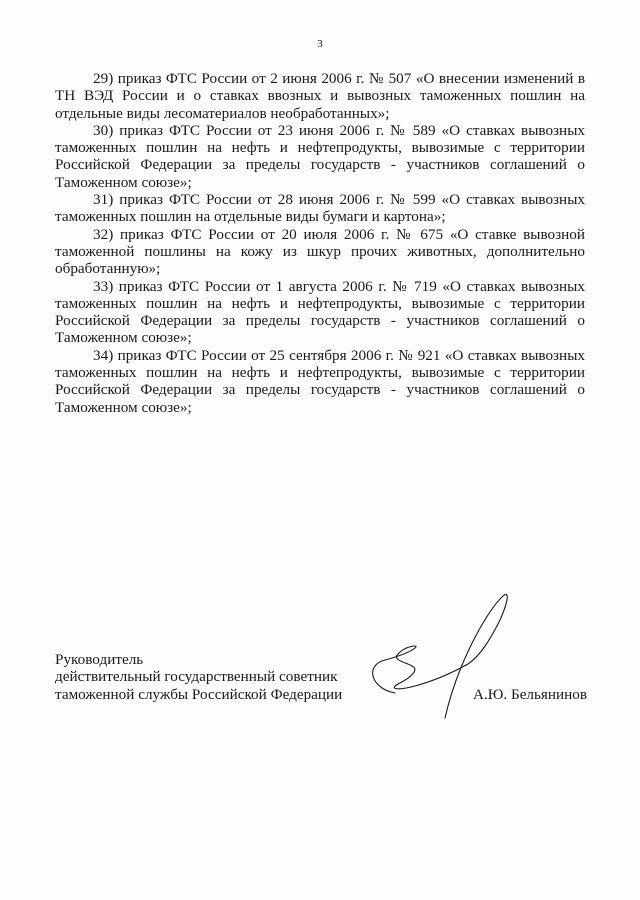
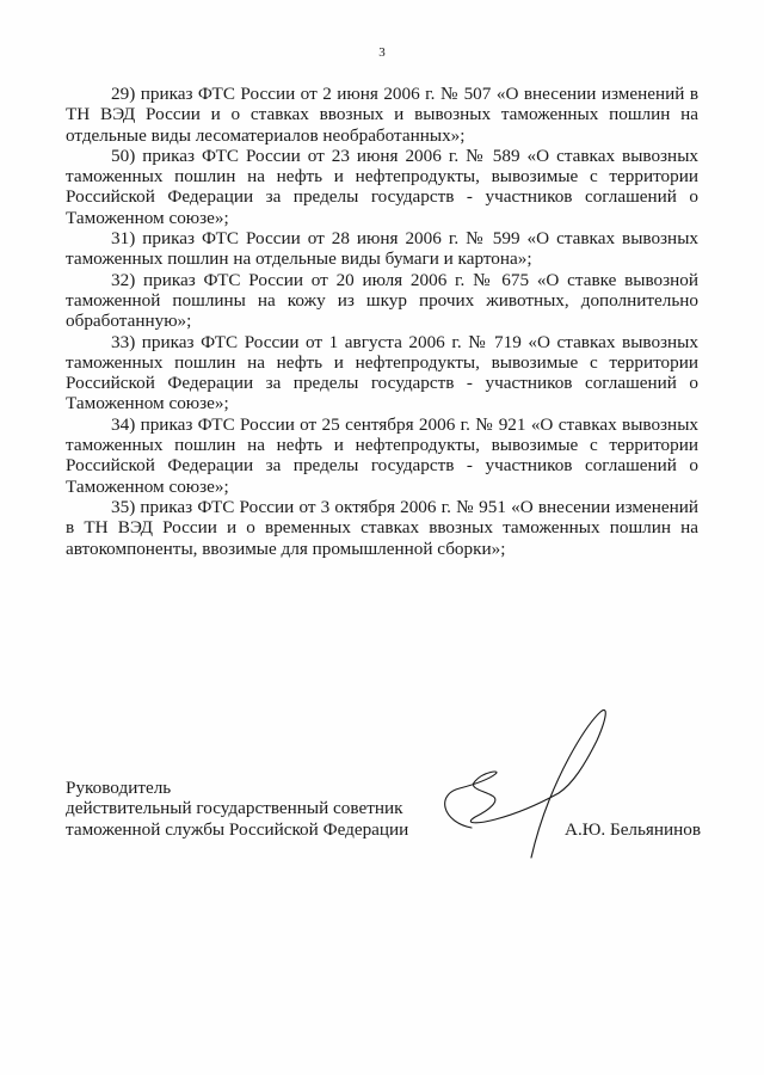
  3
  29) приказ ФТС России от 2 июня 2006 г. № 507 «О внесении изменений в ТН ВЭД России и о ставках ввозных и вывозных таможенных пошлин на отдельные виды лесоматериалов необработанных»;
- 30) приказ ФТС России от 23 июня 2006 г. № 589 «О ставках вывозных таможенных пошлин на нефть и нефтепродукты, вывозимые с территории Российской Федерации за пределы государств - участников соглашений о Таможенном союзе»;
+ 50) приказ ФТС России от 23 июня 2006 г. № 589 «О ставках вывозных таможенных пошлин на нефть и нефтепродукты, вывозимые с территории Российской Федерации за пределы государств - участников соглашений о Таможенном союзе»;
  31) приказ ФТС России от 28 июня 2006 г. № 599 «О ставках вывозных таможенных пошлин на отдельные виды бумаги и картона»;
  32) приказ ФТС России от 20 июля 2006 г. № 675 «О ставке вывозной таможенной пошлины на кожу из шкур прочих животных, дополнительно обработанную»;
  33) приказ ФТС России от 1 августа 2006 г. № 719 «О ставках вывозных таможенных пошлин на нефть и нефтепродукты, вывозимые с территории Российской Федерации за пределы государств - участников соглашений о Таможенном союзе»;
  34) приказ ФТС России от 25 сентября 2006 г. № 921 «О ставках вывозных таможенных пошлин на нефть и нефтепродукты, вывозимые с территории Российской Федерации за пределы государств - участников соглашений о Таможенном союзе»;
+ 35) приказ ФТС России от 3 октября 2006 г. № 951 «О внесении изменений в ТН ВЭД России и о временных ставках ввозных таможенных пошлин на автокомпоненты, ввозимые для промышленной сборки»;
  Руководитель
  действительный государственный советник
  таможенной службы Российской Федерации
  А.Ю. Бельянинов
